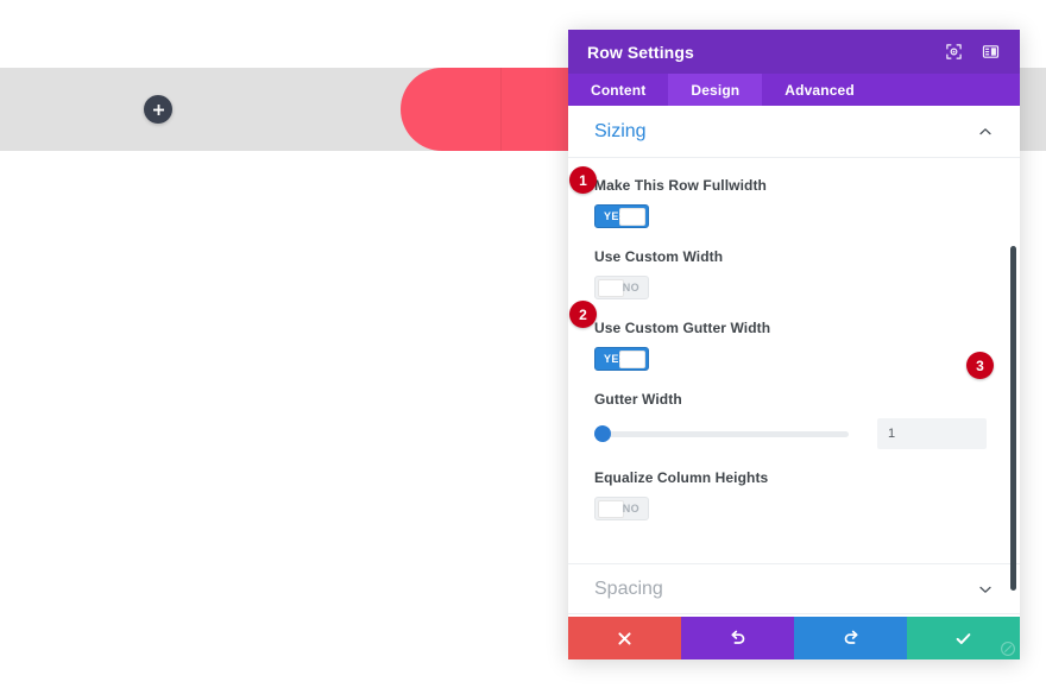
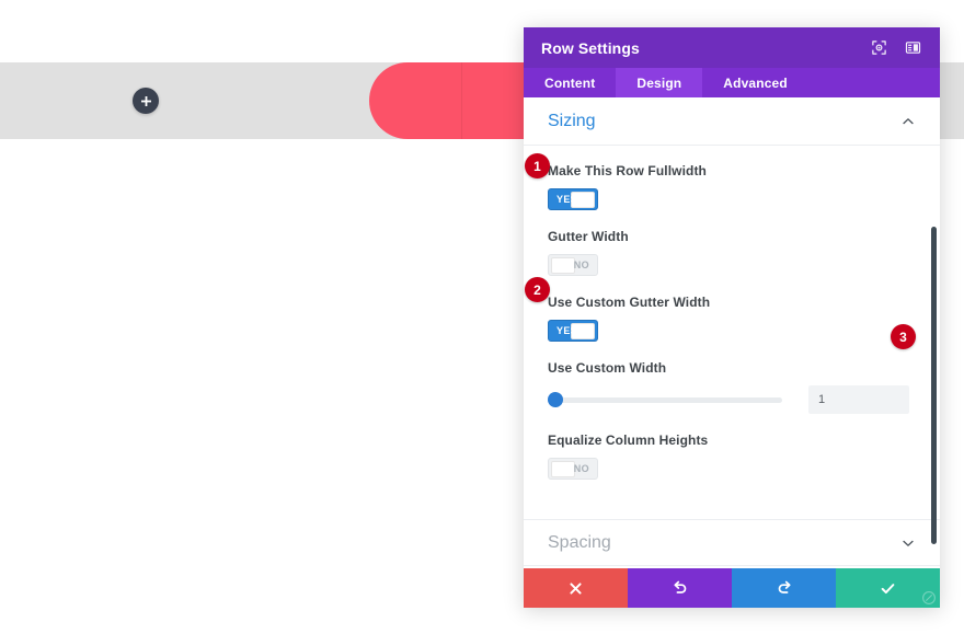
  Row Settings
  Content
  Design
  Advanced
  Sizing
  Make This Row Fullwidth
  YES
- Use Custom Width
+ Gutter Width
  NO
  Use Custom Gutter Width
  YES
- Gutter Width
+ Use Custom Width
  1
  Equalize Column Heights
  NO
  Spacing
  1
  2
  3
